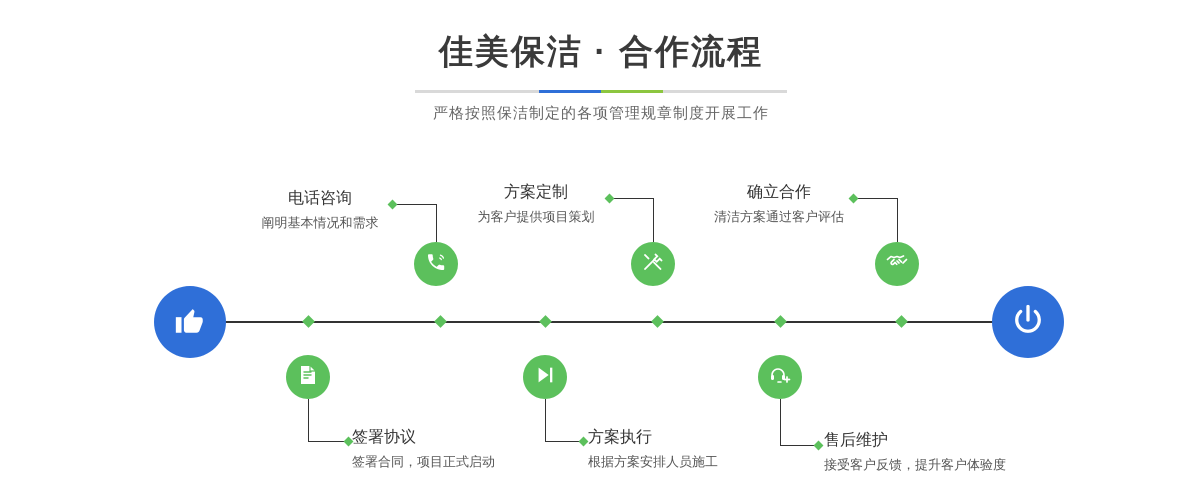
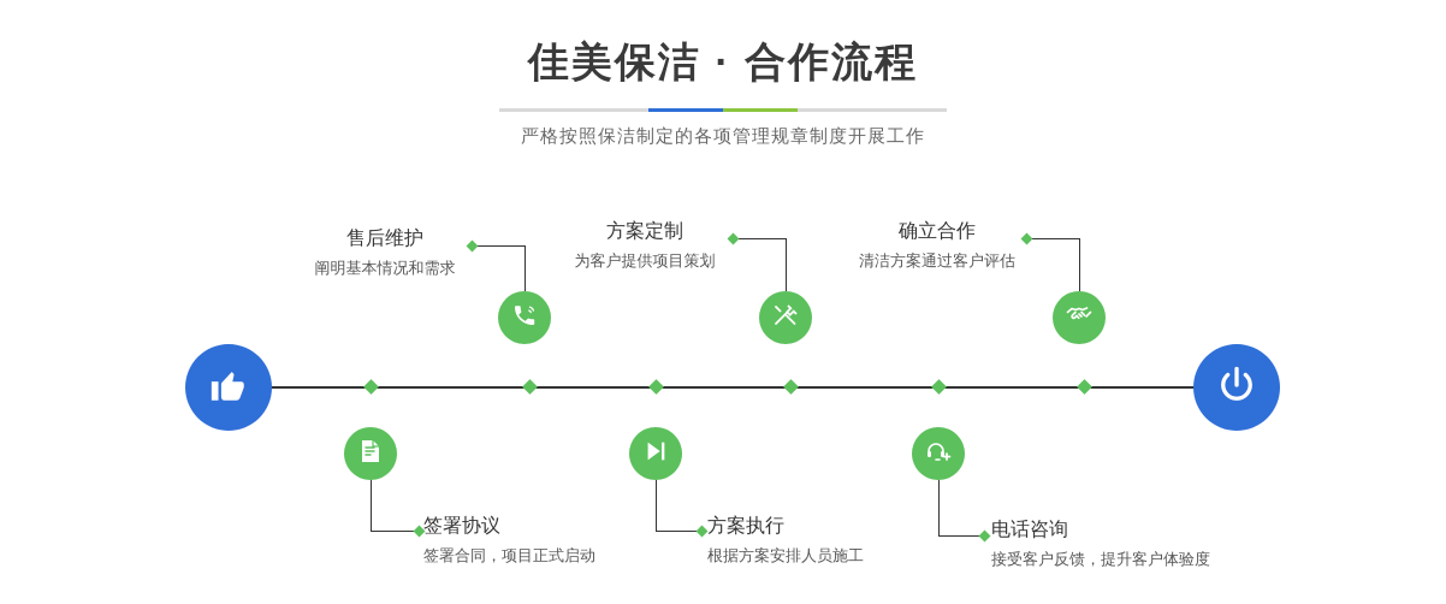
  佳美保洁 · 合作流程
  严格按照保洁制定的各项管理规章制度开展工作
- 电话咨询
+ 售后维护
  阐明基本情况和需求
  签署协议
  签署合同，项目正式启动
  方案定制
  为客户提供项目策划
  方案执行
  根据方案安排人员施工
  确立合作
  清洁方案通过客户评估
- 售后维护
+ 电话咨询
  接受客户反馈，提升客户体验度
